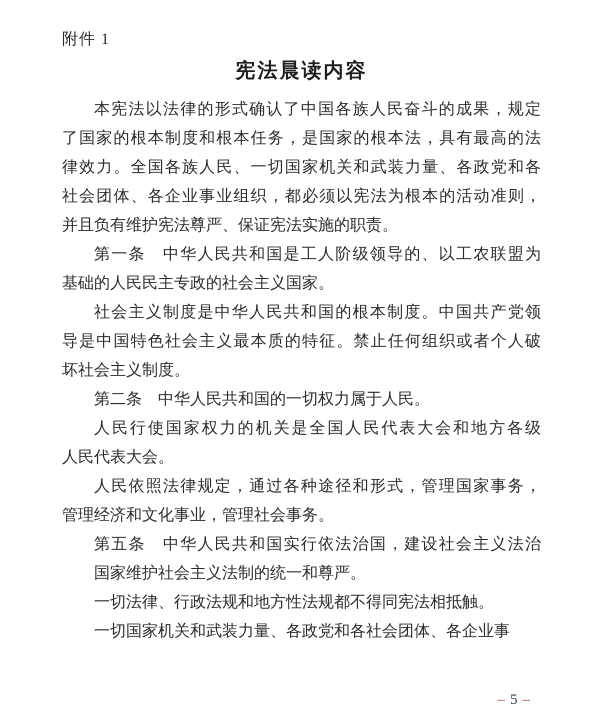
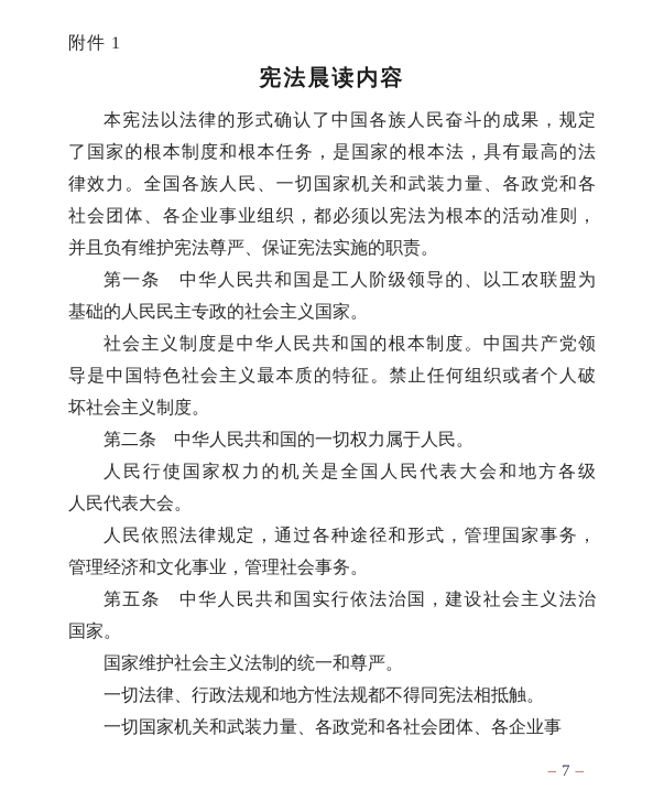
  附件 1
  宪法晨读内容
  本宪法以法律的形式确认了中国各族人民奋斗的成果，规定
  了国家的根本制度和根本任务，是国家的根本法，具有最高的法
  律效力。全国各族人民、一切国家机关和武装力量、各政党和各
  社会团体、各企业事业组织，都必须以宪法为根本的活动准则，
  并且负有维护宪法尊严、保证宪法实施的职责。
  第一条 中华人民共和国是工人阶级领导的、以工农联盟为
  基础的人民民主专政的社会主义国家。
  社会主义制度是中华人民共和国的根本制度。中国共产党领
  导是中国特色社会主义最本质的特征。禁止任何组织或者个人破
  坏社会主义制度。
  第二条 中华人民共和国的一切权力属于人民。
  人民行使国家权力的机关是全国人民代表大会和地方各级
  人民代表大会。
  人民依照法律规定，通过各种途径和形式，管理国家事务，
  管理经济和文化事业，管理社会事务。
  第五条 中华人民共和国实行依法治国，建设社会主义法治
+ 国家。
  国家维护社会主义法制的统一和尊严。
  一切法律、行政法规和地方性法规都不得同宪法相抵触。
  一切国家机关和武装力量、各政党和各社会团体、各企业事
- – 5 –
+ – 7 –
